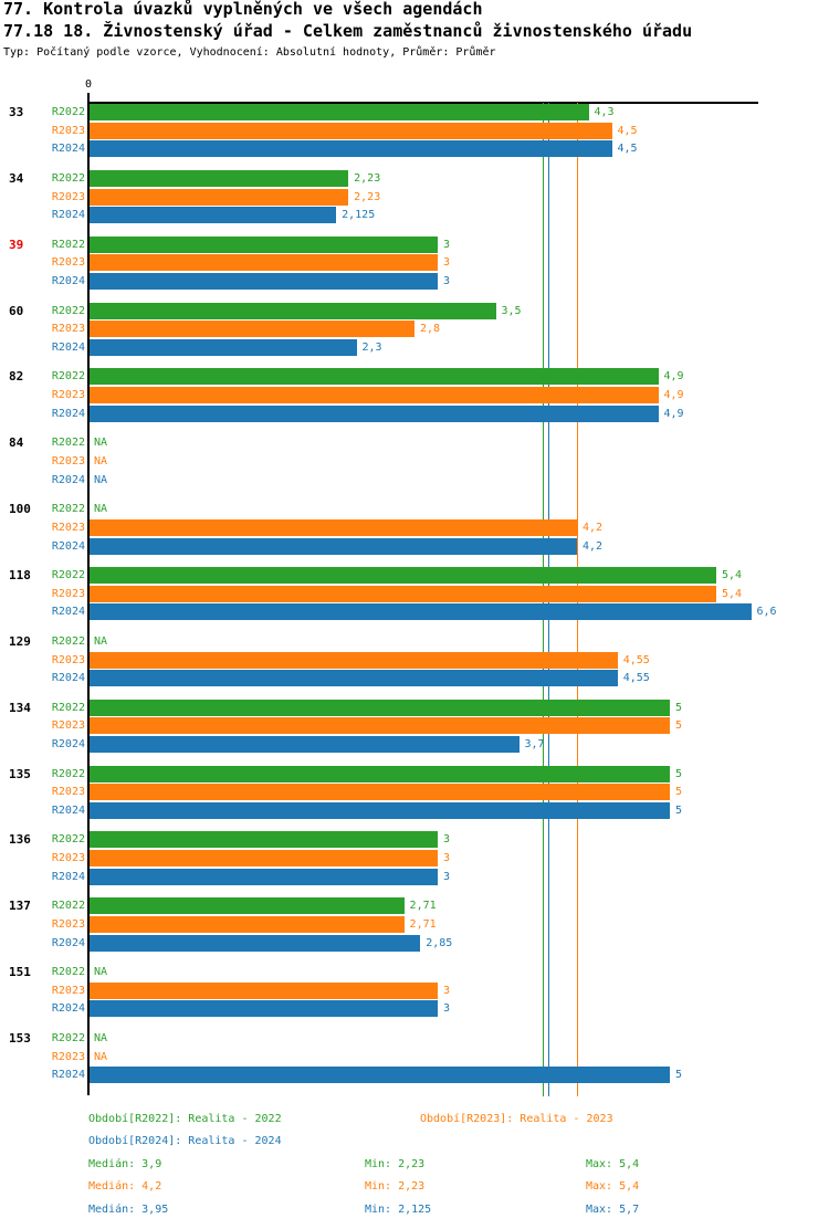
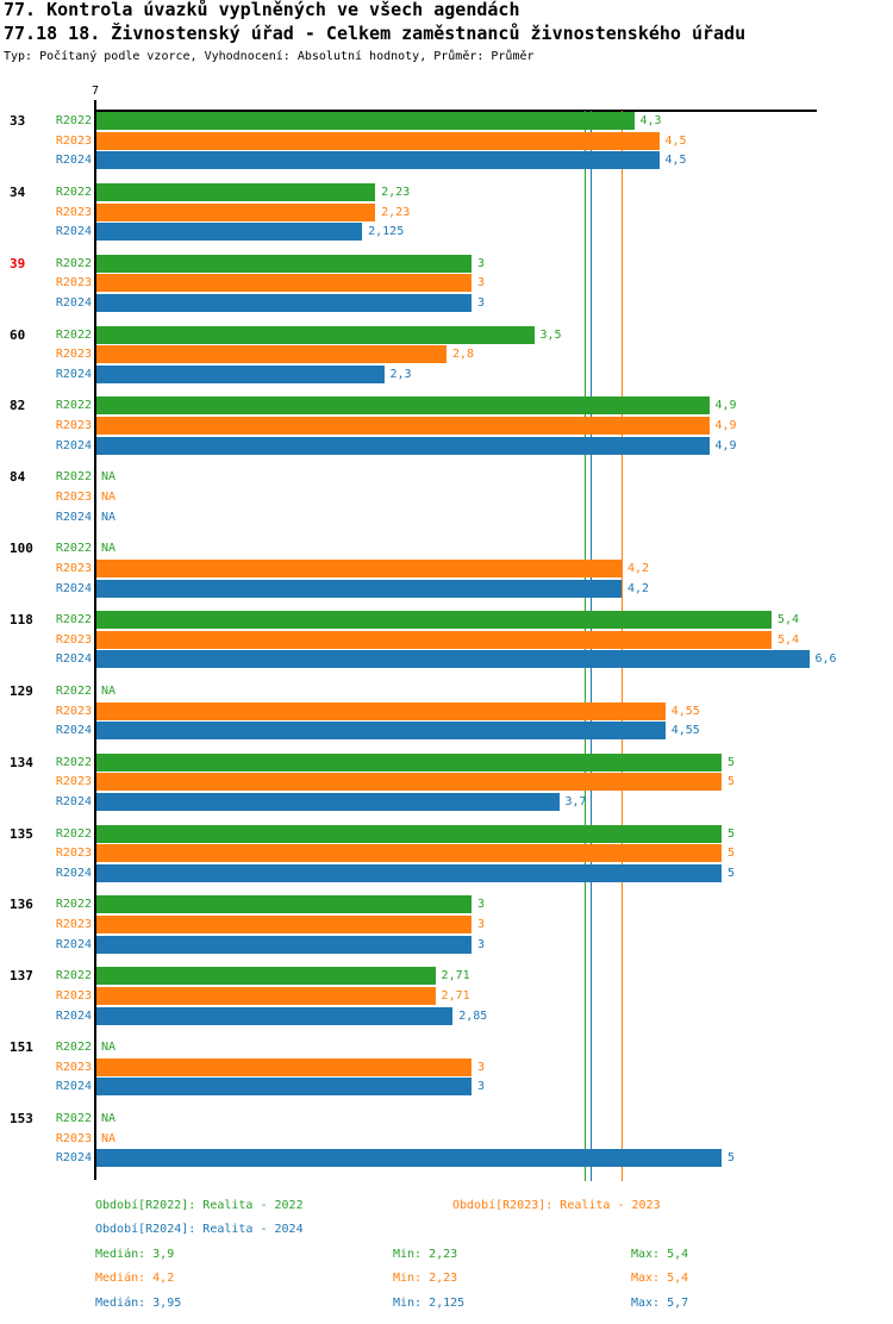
  77. Kontrola úvazků vyplněných ve všech agendách
  77.18 18. Živnostenský úřad - Celkem zaměstnanců živnostenského úřadu
  Typ: Počítaný podle vzorce, Vyhodnocení: Absolutní hodnoty, Průměr: Průměr
- 0
+ 7
  33
  R2022
  4,3
  R2023
  4,5
  R2024
  4,5
  34
  R2022
  2,23
  R2023
  2,23
  R2024
  2,125
  39
  R2022
  3
  R2023
  3
  R2024
  3
  60
  R2022
  3,5
  R2023
  2,8
  R2024
  2,3
  82
  R2022
  4,9
  R2023
  4,9
  R2024
  4,9
  84
  R2022
  NA
  R2023
  NA
  R2024
  NA
  100
  R2022
  NA
  R2023
  4,2
  R2024
  4,2
  118
  R2022
  5,4
  R2023
  5,4
  R2024
  6,6
  129
  R2022
  NA
  R2023
  4,55
  R2024
  4,55
  134
  R2022
  5
  R2023
  5
  R2024
  3,7
  135
  R2022
  5
  R2023
  5
  R2024
  5
  136
  R2022
  3
  R2023
  3
  R2024
  3
  137
  R2022
  2,71
  R2023
  2,71
  R2024
  2,85
  151
  R2022
  NA
  R2023
  3
  R2024
  3
  153
  R2022
  NA
  R2023
  NA
  R2024
  5
  Období[R2022]: Realita - 2022
  Období[R2023]: Realita - 2023
  Období[R2024]: Realita - 2024
  Medián: 3,9
  Min: 2,23
  Max: 5,4
  Medián: 4,2
  Min: 2,23
  Max: 5,4
  Medián: 3,95
  Min: 2,125
  Max: 5,7
